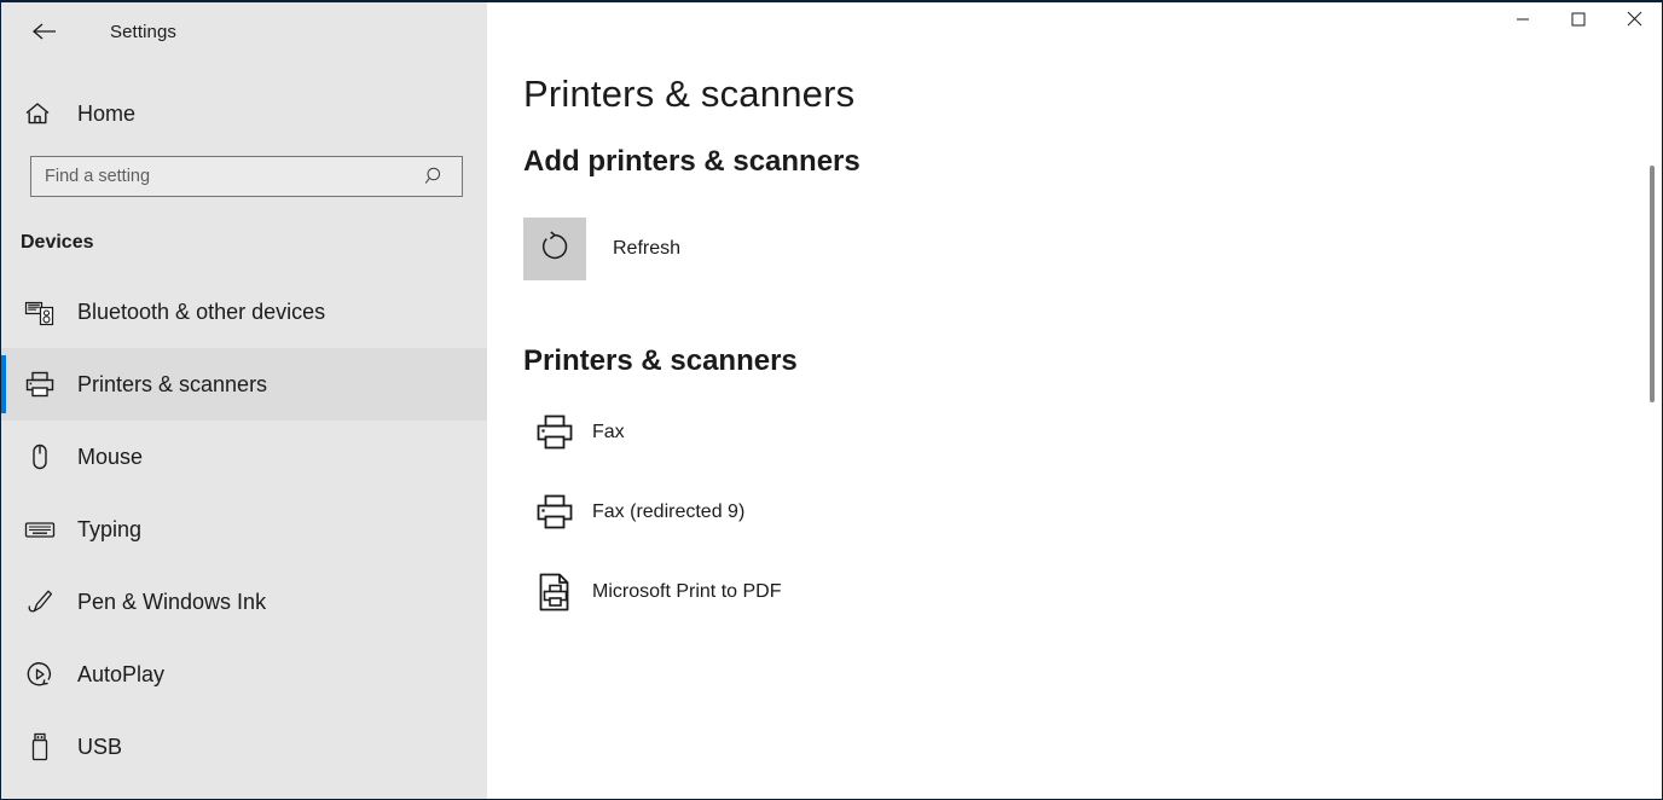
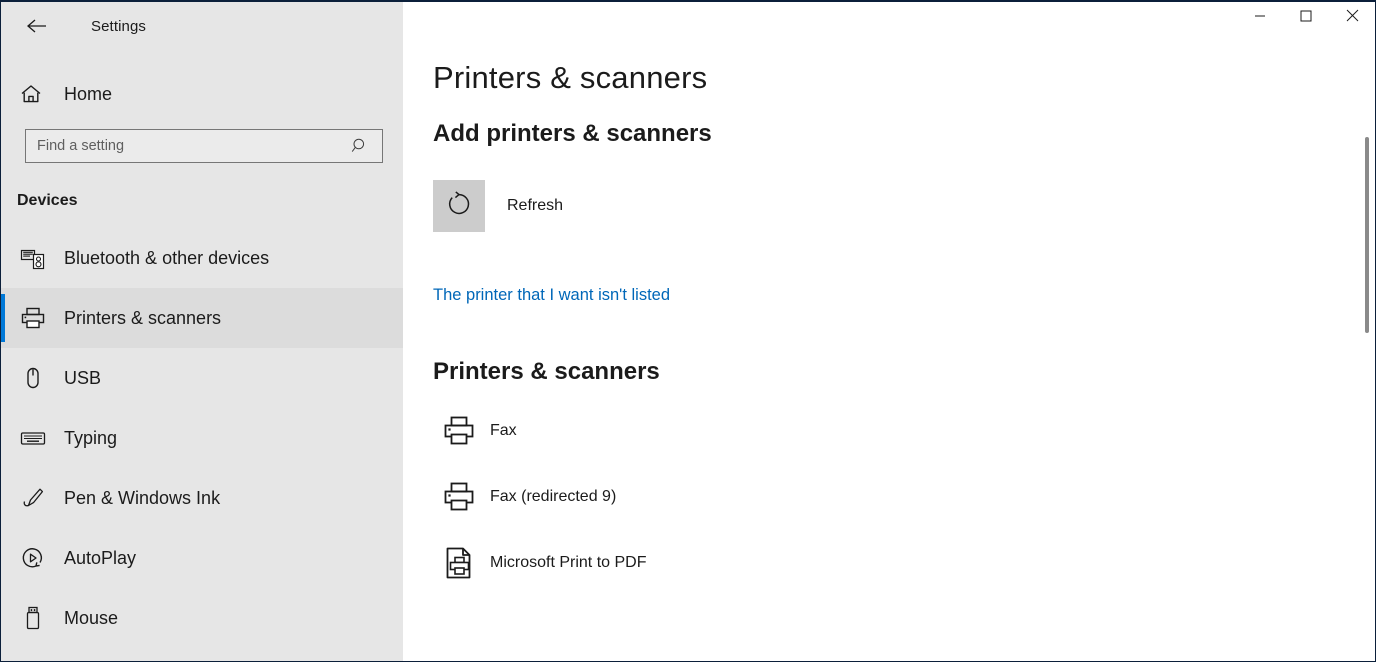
  Settings
  Home
  Find a setting
  Devices
  Bluetooth & other devices
  Printers & scanners
- Mouse
+ USB
  Typing
  Pen & Windows Ink
  AutoPlay
- USB
+ Mouse
  Printers & scanners
  Add printers & scanners
  Refresh
+ The printer that I want isn't listed
  Printers & scanners
  Fax
  Fax (redirected 9)
  Microsoft Print to PDF
